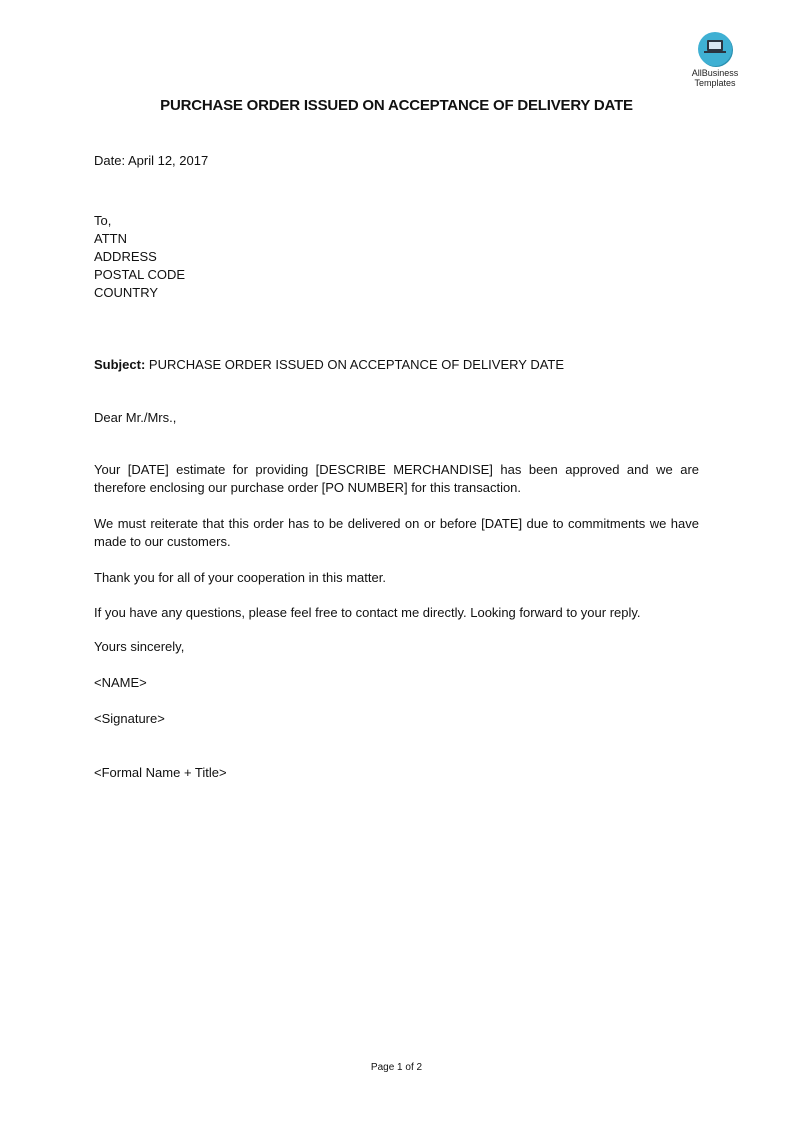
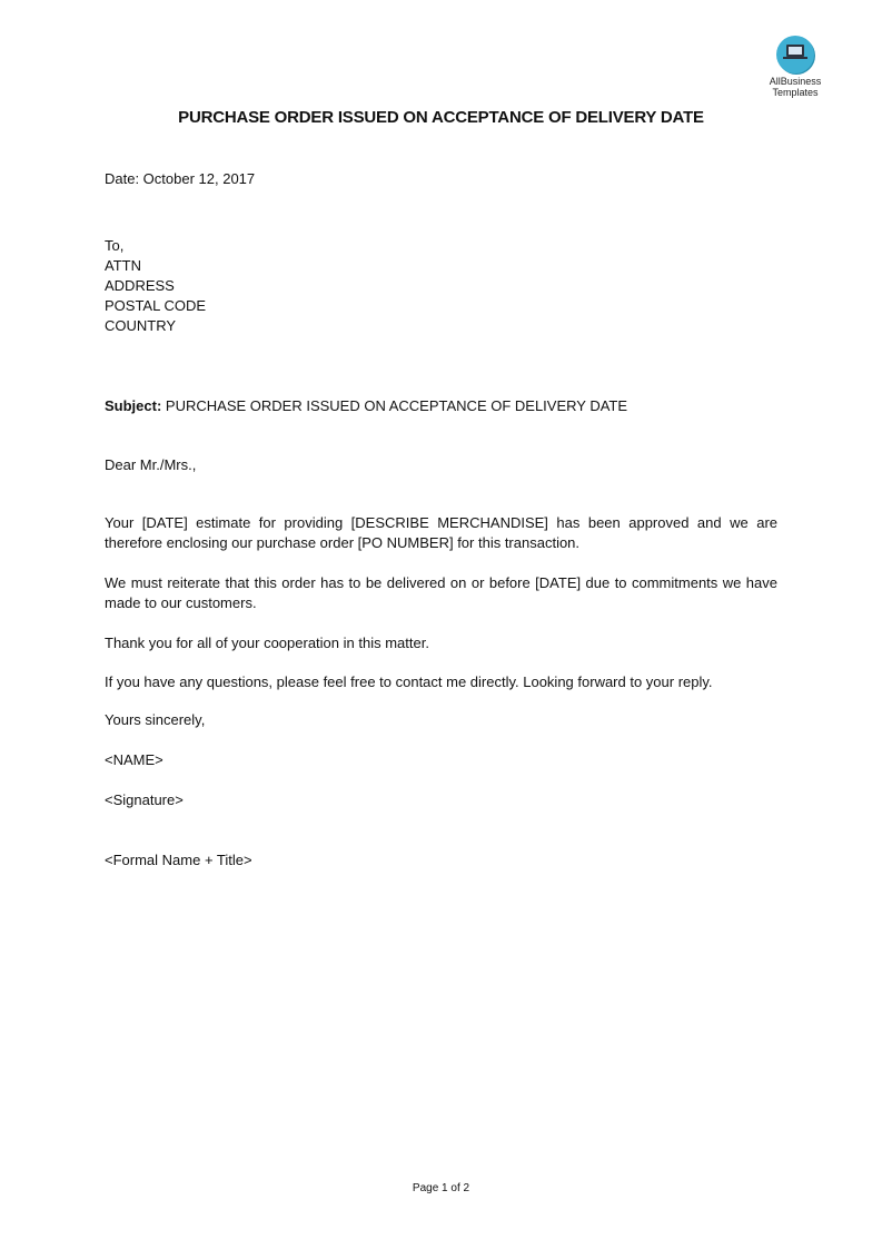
  AllBusiness
  Templates
  PURCHASE ORDER ISSUED ON ACCEPTANCE OF DELIVERY DATE
- Date: April 12, 2017
+ Date: October 12, 2017
  To,
  ATTN
  ADDRESS
  POSTAL CODE
  COUNTRY
  Subject: PURCHASE ORDER ISSUED ON ACCEPTANCE OF DELIVERY DATE
  Dear Mr./Mrs.,
  Your [DATE] estimate for providing [DESCRIBE MERCHANDISE] has been approved and we are therefore enclosing our purchase order [PO NUMBER] for this transaction.
  We must reiterate that this order has to be delivered on or before [DATE] due to commitments we have made to our customers.
  Thank you for all of your cooperation in this matter.
  If you have any questions, please feel free to contact me directly. Looking forward to your reply.
  Yours sincerely,
  <NAME>
  <Signature>
  <Formal Name + Title>
  Page 1 of 2
